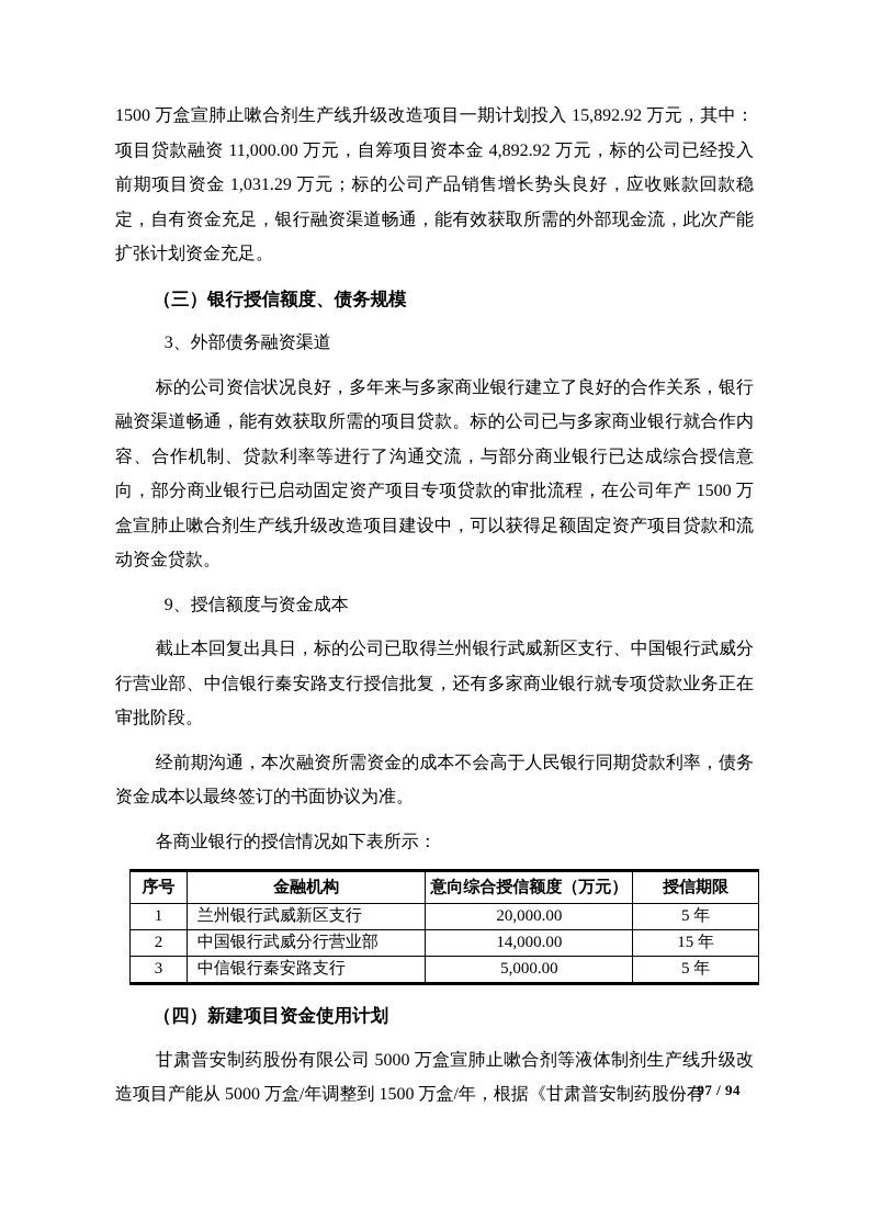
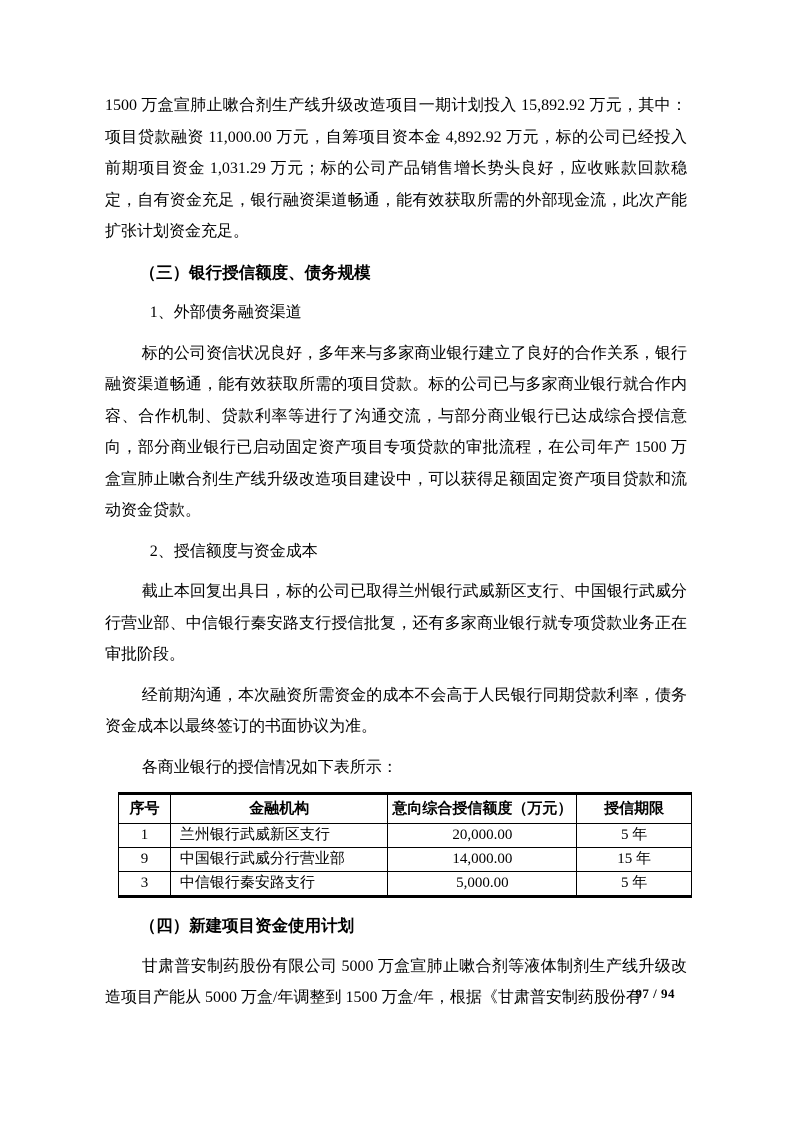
  1500 万盒宣肺止嗽合剂生产线升级改造项目一期计划投入 15,892.92 万元，其中：项目贷款融资 11,000.00 万元，自筹项目资本金 4,892.92 万元，标的公司已经投入前期项目资金 1,031.29 万元；标的公司产品销售增长势头良好，应收账款回款稳定，自有资金充足，银行融资渠道畅通，能有效获取所需的外部现金流，此次产能扩张计划资金充足。
  （三）银行授信额度、债务规模
- 3、外部债务融资渠道
+ 1、外部债务融资渠道
  标的公司资信状况良好，多年来与多家商业银行建立了良好的合作关系，银行融资渠道畅通，能有效获取所需的项目贷款。标的公司已与多家商业银行就合作内容、合作机制、贷款利率等进行了沟通交流，与部分商业银行已达成综合授信意向，部分商业银行已启动固定资产项目专项贷款的审批流程，在公司年产 1500 万盒宣肺止嗽合剂生产线升级改造项目建设中，可以获得足额固定资产项目贷款和流动资金贷款。
- 9、授信额度与资金成本
+ 2、授信额度与资金成本
  截止本回复出具日，标的公司已取得兰州银行武威新区支行、中国银行武威分行营业部、中信银行秦安路支行授信批复，还有多家商业银行就专项贷款业务正在审批阶段。
  经前期沟通，本次融资所需资金的成本不会高于人民银行同期贷款利率，债务资金成本以最终签订的书面协议为准。
  各商业银行的授信情况如下表所示：
  序号	金融机构	意向综合授信额度（万元）	授信期限
  1	兰州银行武威新区支行	20,000.00	5 年
- 2	中国银行武威分行营业部	14,000.00	15 年
+ 9	中国银行武威分行营业部	14,000.00	15 年
  3	中信银行秦安路支行	5,000.00	5 年
  （四）新建项目资金使用计划
  甘肃普安制药股份有限公司 5000 万盒宣肺止嗽合剂等液体制剂生产线升级改造项目产能从 5000 万盒/年调整到 1500 万盒/年，根据《甘肃普安制药股份有
  97 / 94
